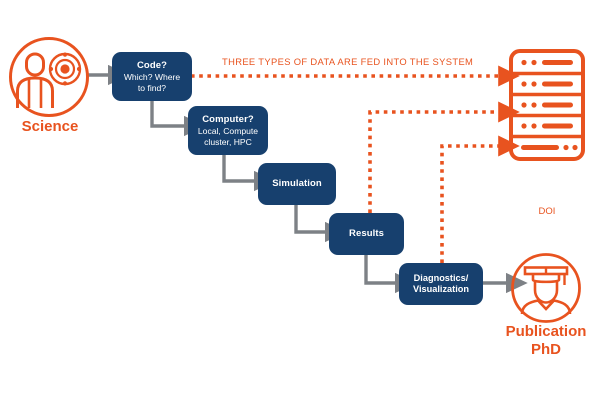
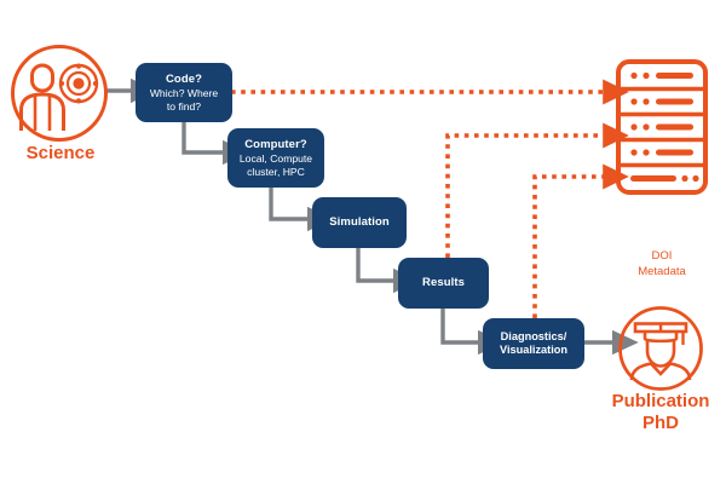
- THREE TYPES OF DATA ARE FED INTO THE SYSTEM
  Science
  Code?
  Which? Where
  to find?
  Computer?
  Local, Compute
  cluster, HPC
  Simulation
  Results
  Diagnostics/
  Visualization
  DOI
+ Metadata
  Publication
  PhD
